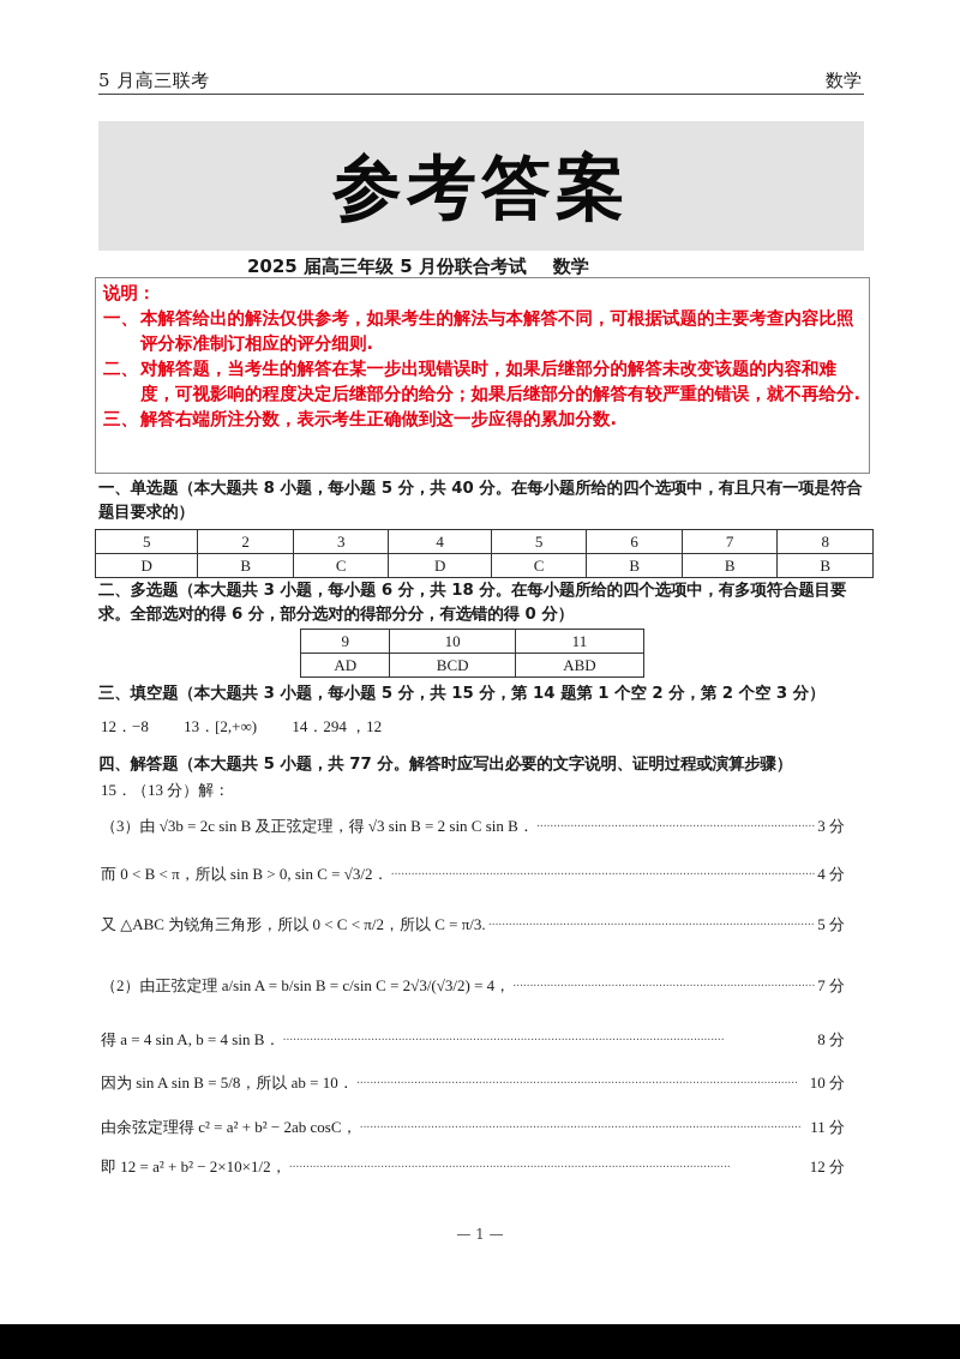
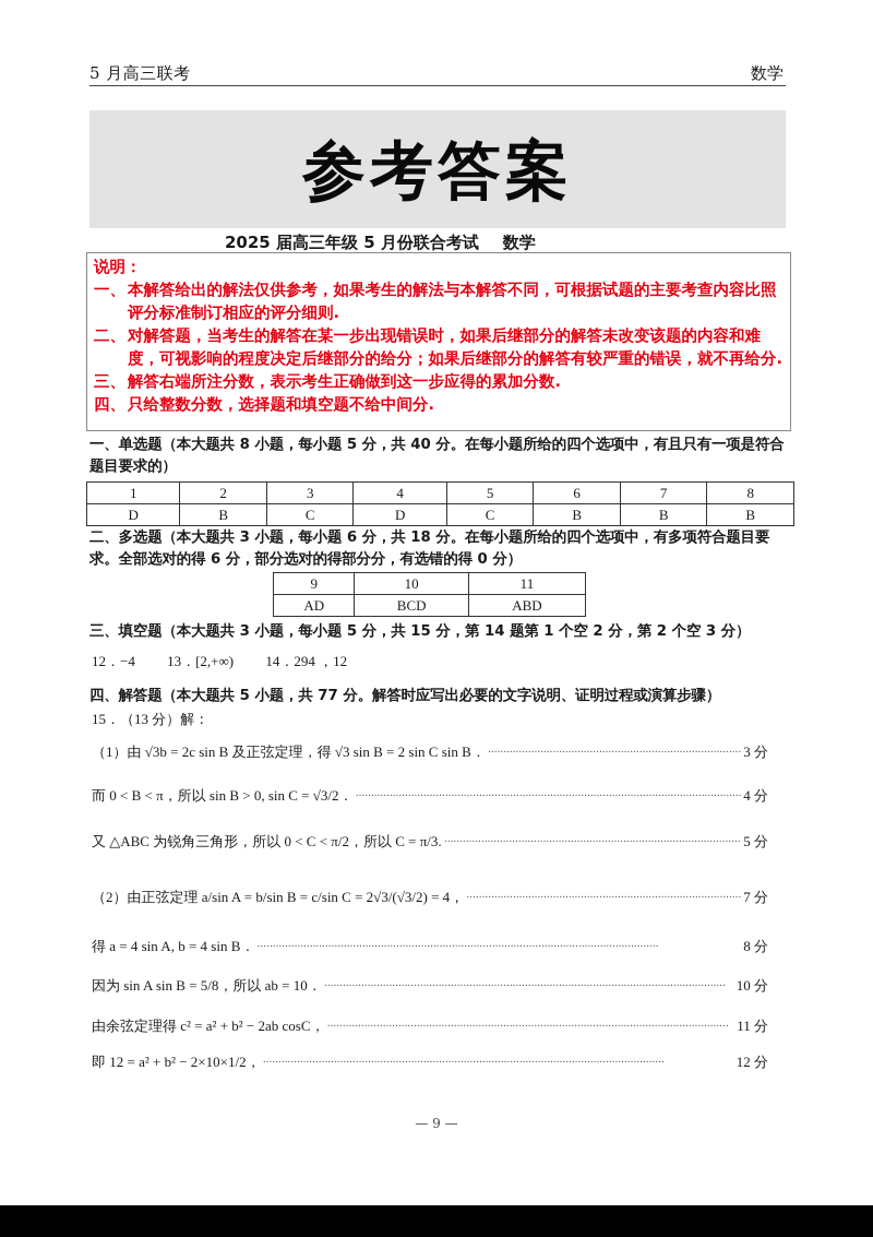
  5 月高三联考
  数学
  参考答案
  2025 届高三年级 5 月份联合考试 数学
  说明：
  一、
  本解答给出的解法仅供参考，如果考生的解法与本解答不同，可根据试题的主要考查内容比照评分标准制订相应的评分细则.
  二、
  对解答题，当考生的解答在某一步出现错误时，如果后继部分的解答未改变该题的内容和难度，可视影响的程度决定后继部分的给分；如果后继部分的解答有较严重的错误，就不再给分.
  三、
  解答右端所注分数，表示考生正确做到这一步应得的累加分数.
+ 四、
+ 只给整数分数，选择题和填空题不给中间分.
  一、单选题（本大题共 8 小题，每小题 5 分，共 40 分。在每小题所给的四个选项中，有且只有一项是符合题目要求的）
- 5	2	3	4	5	6	7	8
+ 1	2	3	4	5	6	7	8
  D	B	C	D	C	B	B	B
  二、多选题（本大题共 3 小题，每小题 6 分，共 18 分。在每小题所给的四个选项中，有多项符合题目要求。全部选对的得 6 分，部分选对的得部分分，有选错的得 0 分）
  9	10	11
  AD	BCD	ABD
  三、填空题（本大题共 3 小题，每小题 5 分，共 15 分，第 14 题第 1 个空 2 分，第 2 个空 3 分）
- 12．−8 13．[2,+∞) 14．294 ，12
+ 12．−4 13．[2,+∞) 14．294 ，12
  四、解答题（本大题共 5 小题，共 77 分。解答时应写出必要的文字说明、证明过程或演算步骤）
  15．（13 分）解：
- （3）由 √3b = 2c sin B 及正弦定理，得 √3 sin B = 2 sin C sin B．
+ （1）由 √3b = 2c sin B 及正弦定理，得 √3 sin B = 2 sin C sin B．
  3 分
  而 0 < B < π，所以 sin B > 0, sin C = √3/2．
  ·····························································································································
  4 分
  又 △ABC 为锐角三角形，所以 0 < C < π/2，所以 C = π/3.
  ································································································
  5 分
  （2）由正弦定理 a/sin A = b/sin B = c/sin C = 2√3/(√3/2) = 4，
  7 分
  得 a = 4 sin A, b = 4 sin B．
  ··································································································································
  8 分
  因为 sin A sin B = 5/8，所以 ab = 10．
  ··································································································································
  10 分
  由余弦定理得 c² = a² + b² − 2ab cosC，
  ··································································································································
  11 分
  即 12 = a² + b² − 2×10×1/2，
  ··································································································································
  12 分
- — 1 —
+ — 9 —
